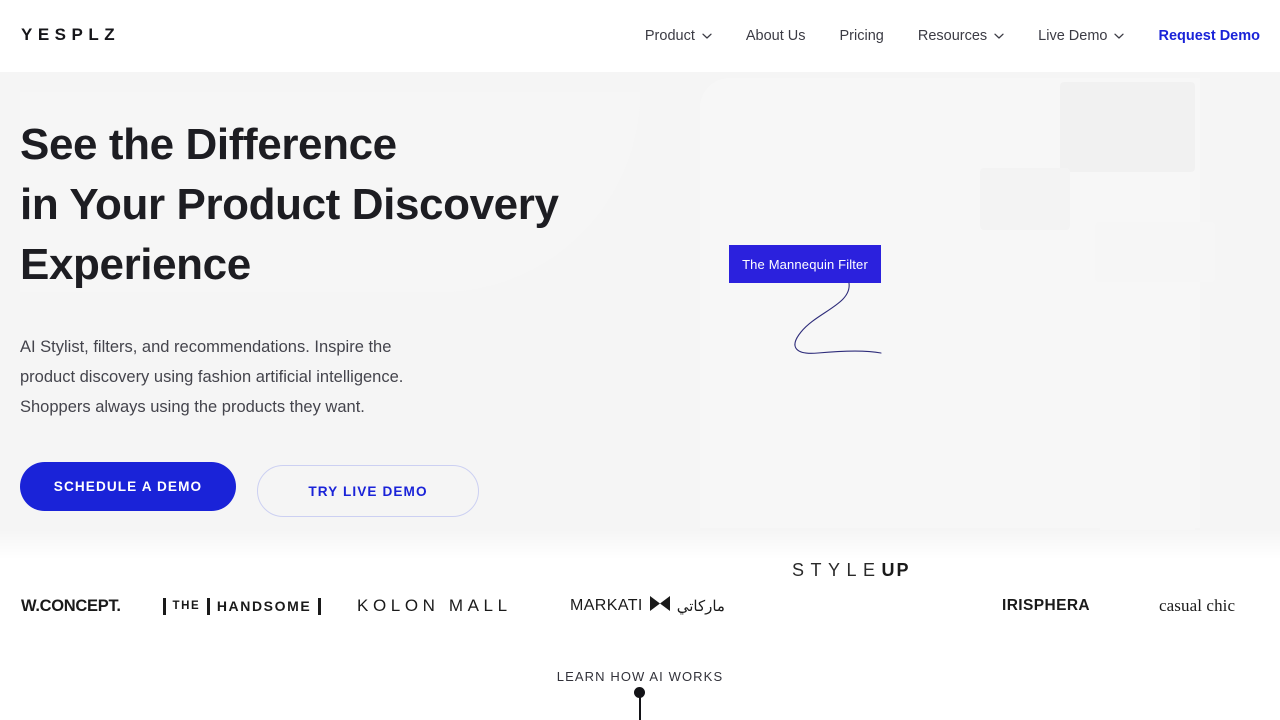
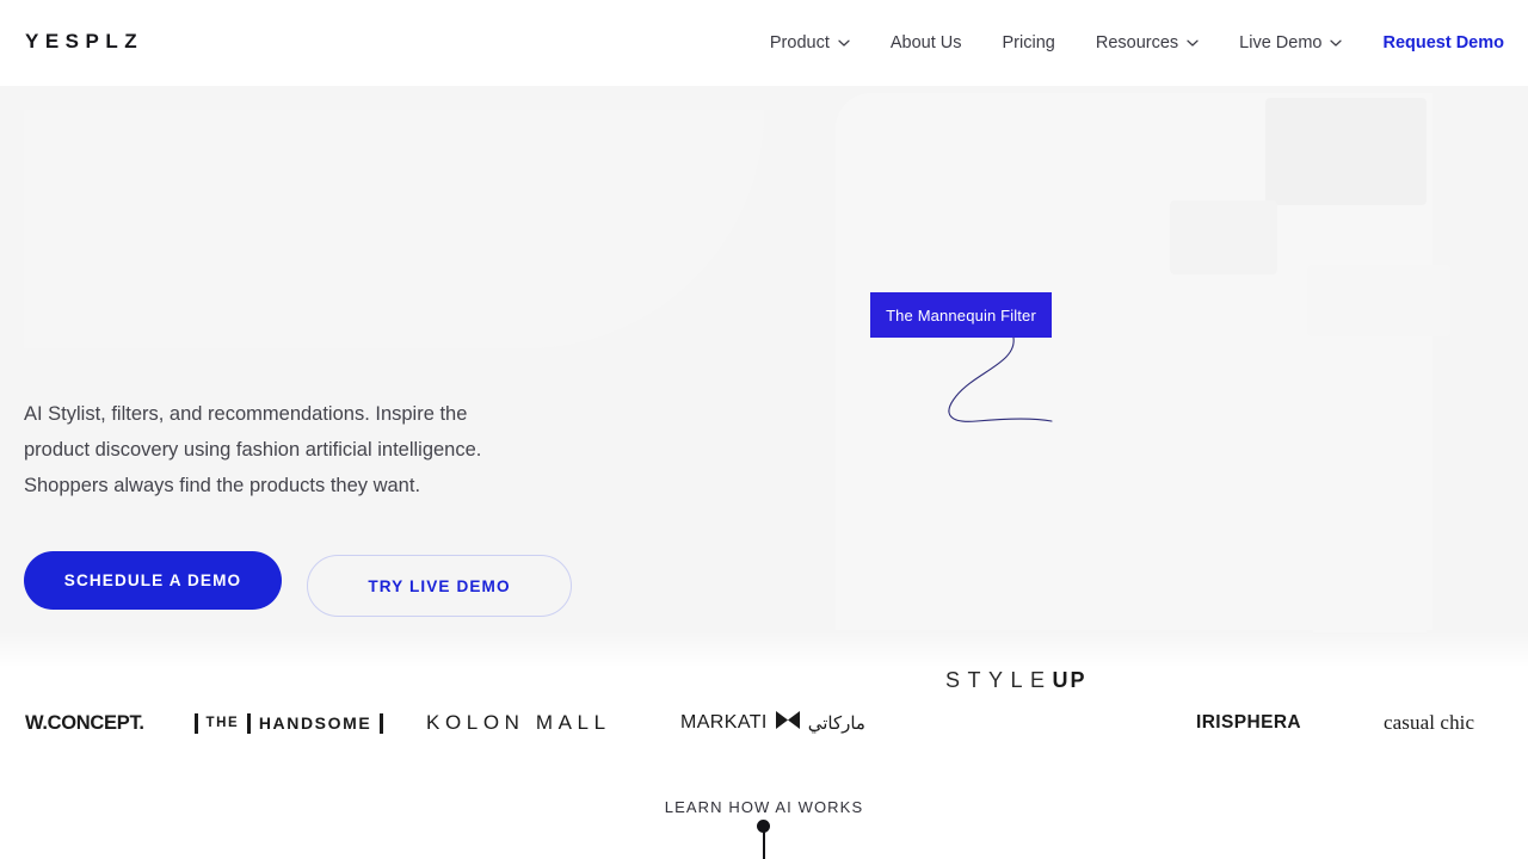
  YESPLZ
  Product
  About Us
  Pricing
  Resources
  Live Demo
  Request Demo
- See the Difference
- in Your Product Discovery
- Experience
  AI Stylist, filters, and recommendations. Inspire the
  product discovery using fashion artificial intelligence.
- Shoppers always using the products they want.
+ Shoppers always find the products they want.
  SCHEDULE A DEMO
  TRY LIVE DEMO
  The Mannequin Filter
  W.CONCEPT.
  THE
  HANDSOME
  KOLON MALL
  MARKATI
  ماركاتي
  STYLE
  UP
  IRISPHERA
  casual chic
  LEARN HOW AI WORKS
